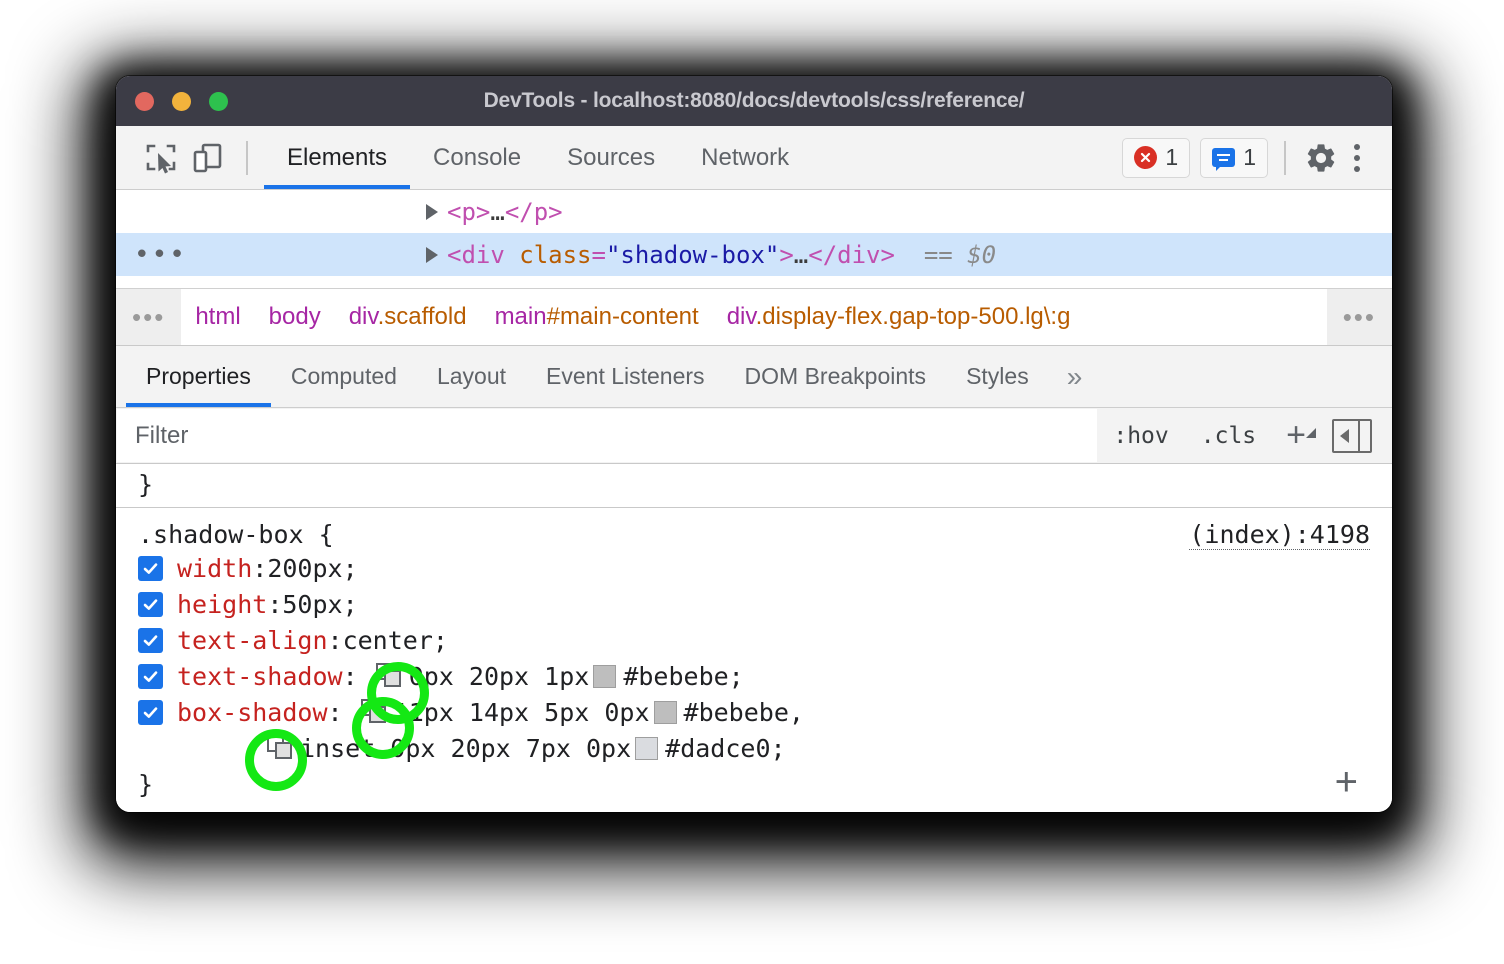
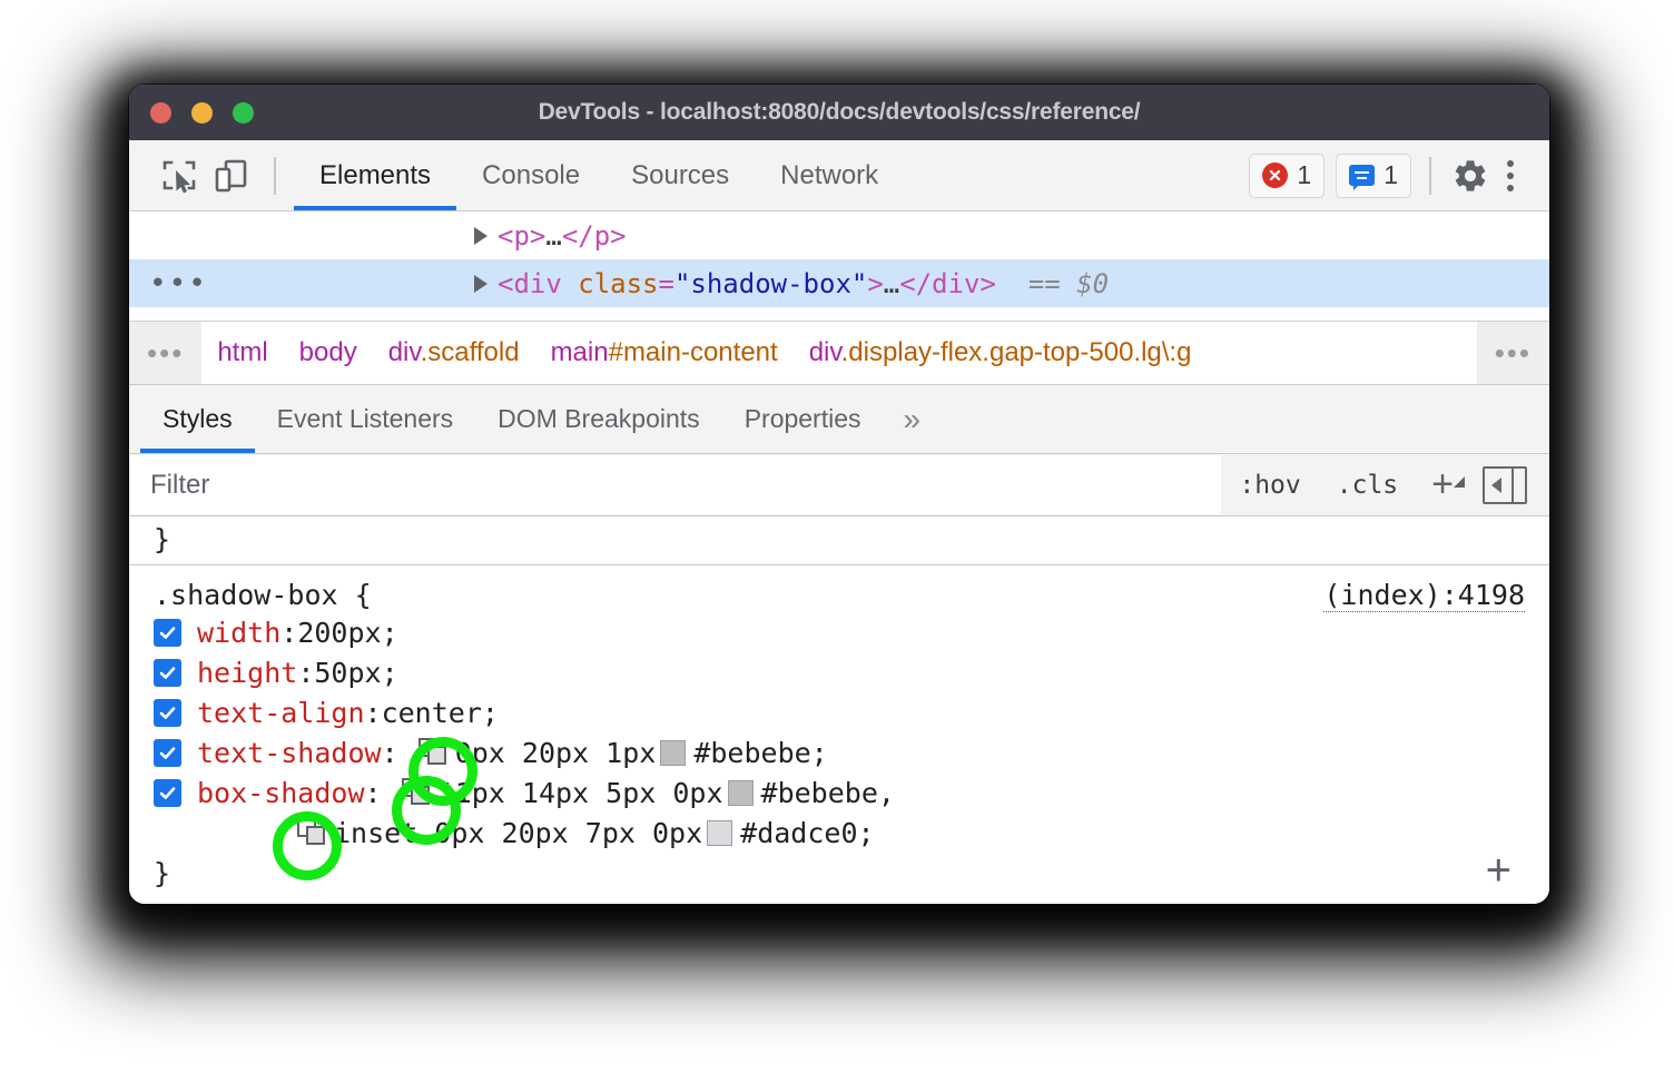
  DevTools - localhost:8080/docs/devtools/css/reference/
  Elements
  Console
  Sources
  Network
  1
  1
  <p>…</p>
  •••
  <div class="shadow-box">…</div> == $0
  •••
  html
  body
  div.scaffold
  main#main-content
  div.display-flex.gap-top-500.lg\:g
  •••
- Properties
+ Styles
- Computed
- Layout
  Event Listeners
  DOM Breakpoints
- Styles
+ Properties
  »
  Filter
  :hov
  .cls
  +
  }
  .shadow-box {
  (index):4198
  width
  :
  200px;
  height
  :
  50px;
  text-align
  :
  center;
  text-shadow
  :
  0px 20px 1px
  #bebebe;
  box-shadow
  :
  11px 14px 5px 0px
  #bebebe,
  inset 0px 20px 7px 0px
  #dadce0;
  }
  +
